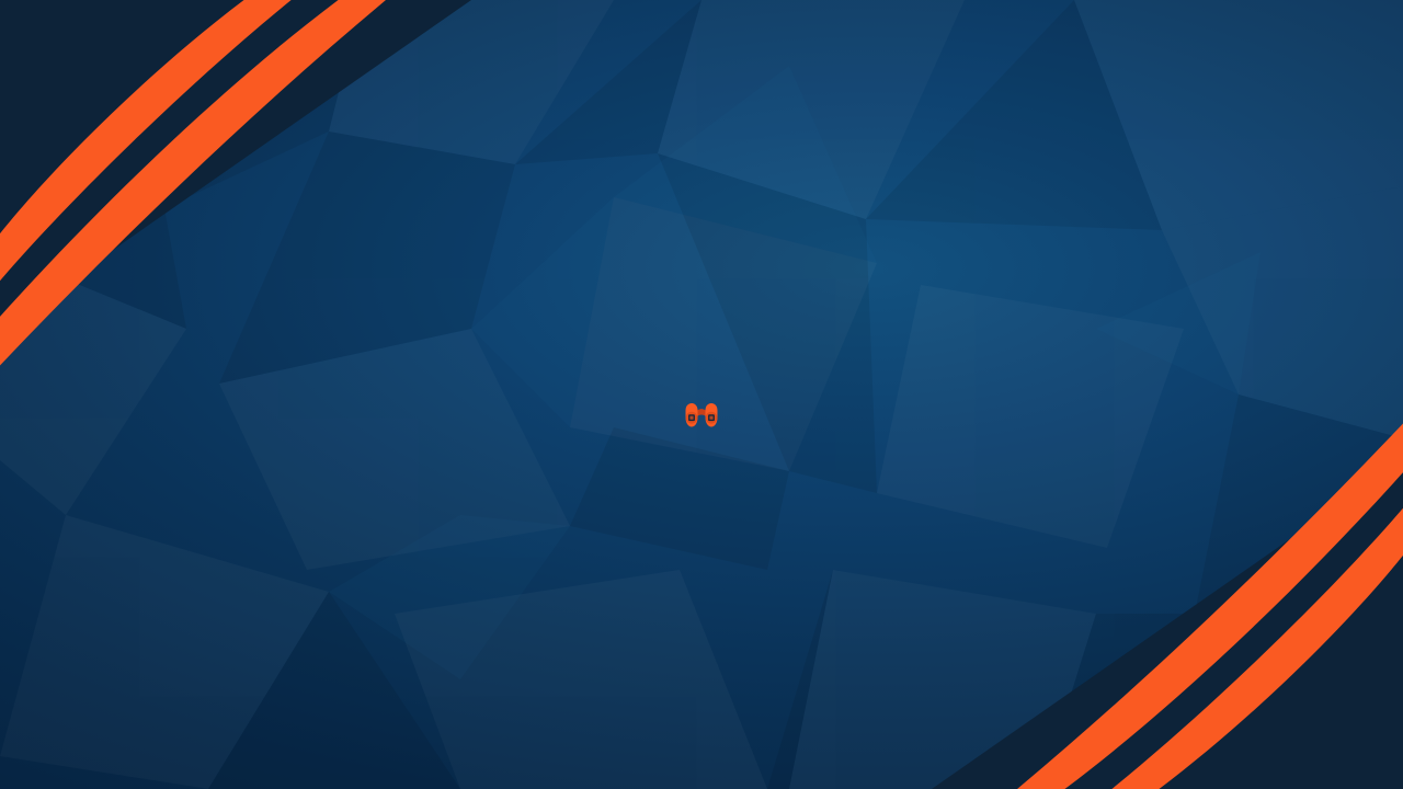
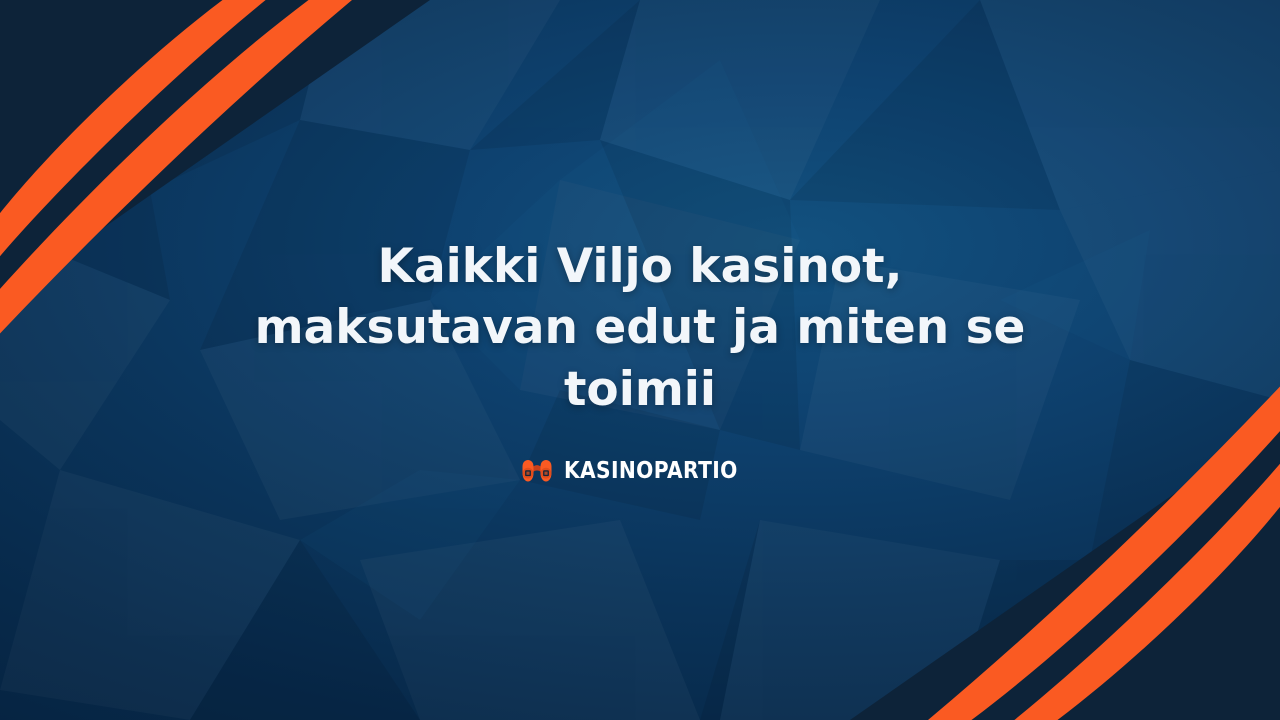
+ Kaikki Viljo kasinot, maksutavan edut ja miten se toimii
+ KASINOPARTIO
